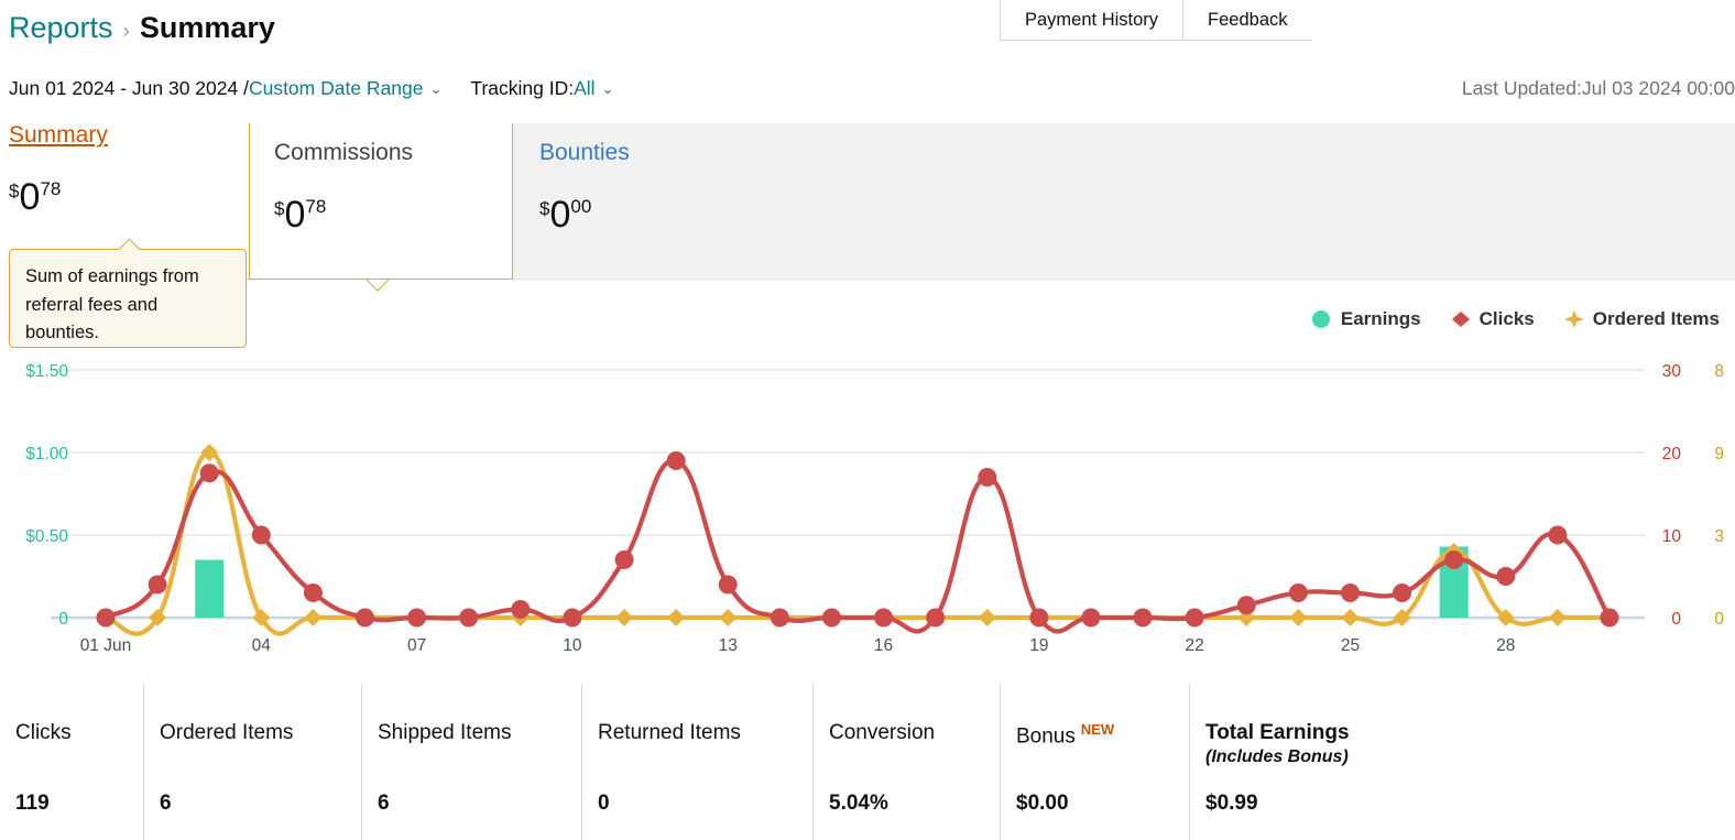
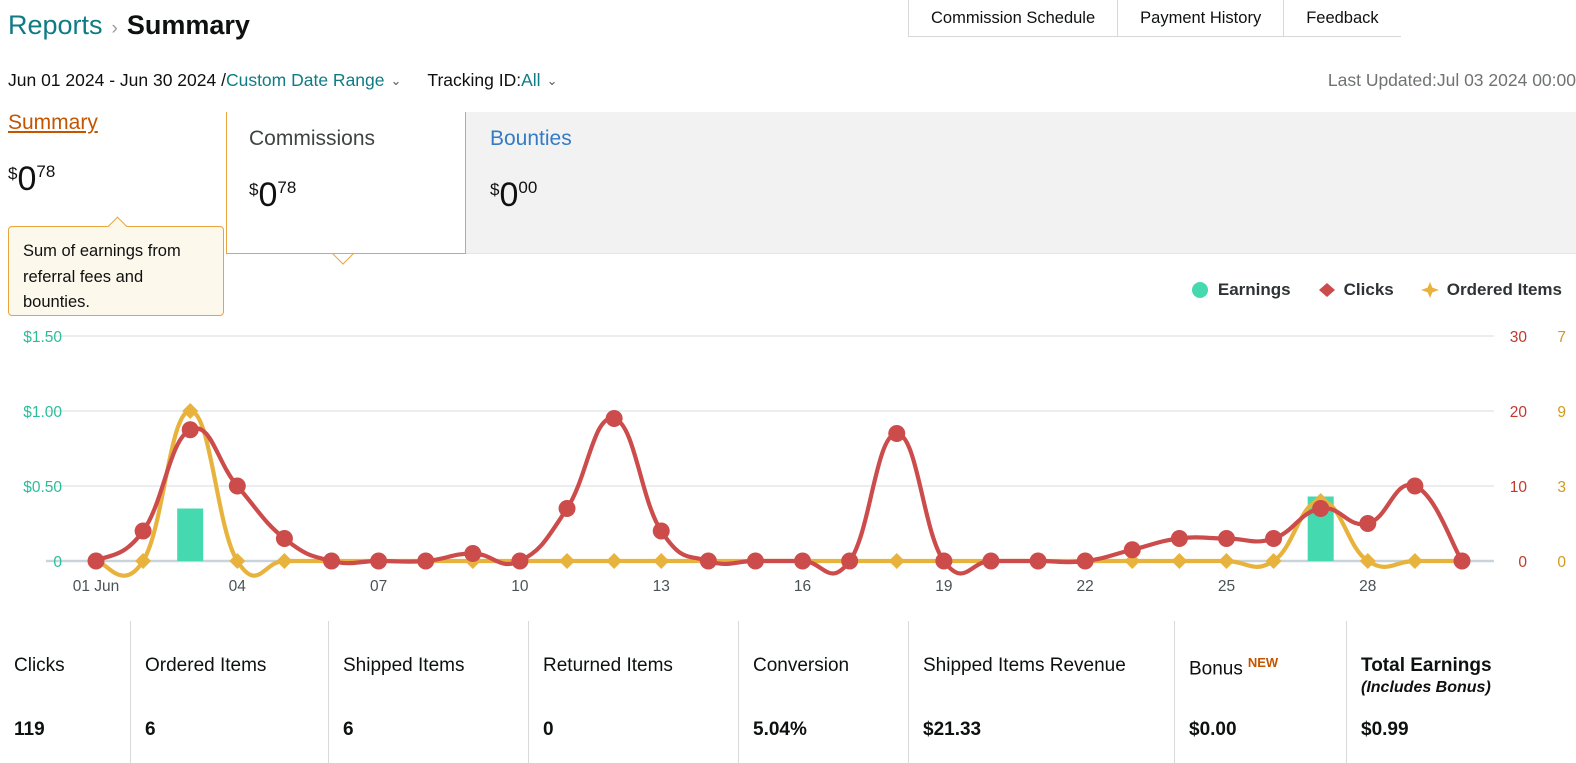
+ Commission Schedule
  Payment History
  Feedback
  Reports
  ›
  Summary
  Jun 01 2024 - Jun 30 2024 /
  Custom Date Range
  ⌄
  Tracking ID:
  All
  ⌄
  Last Updated:Jul 03 2024 00:00
  Summary
  $078
  Commissions
  $078
  Bounties
  $000
  Sum of earnings from referral fees and bounties.
  Earnings
  Clicks
  Ordered Items
  0
  $0.50
  $1.00
  $1.50
  0
  10
  20
  30
  0
  3
  9
- 8
+ 7
  01 Jun
  04
  07
  10
  13
  16
  19
  22
  25
  28
  Clicks
  119
  Ordered Items
  6
  Shipped Items
  6
  Returned Items
  0
  Conversion
  5.04%
+ Shipped Items Revenue
+ $21.33
  Bonus NEW
  $0.00
  Total Earnings
  (Includes Bonus)
  $0.99
